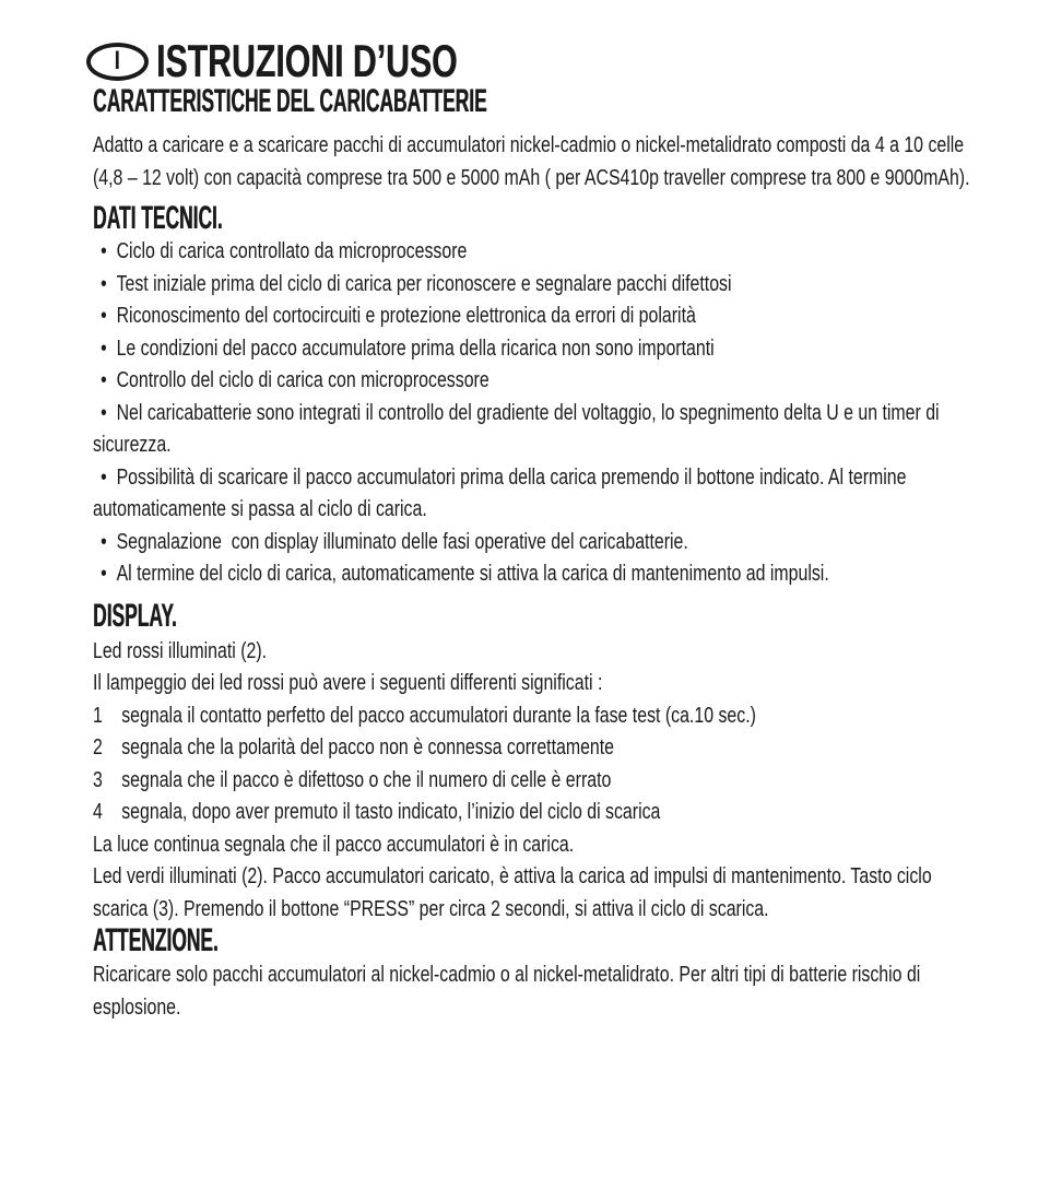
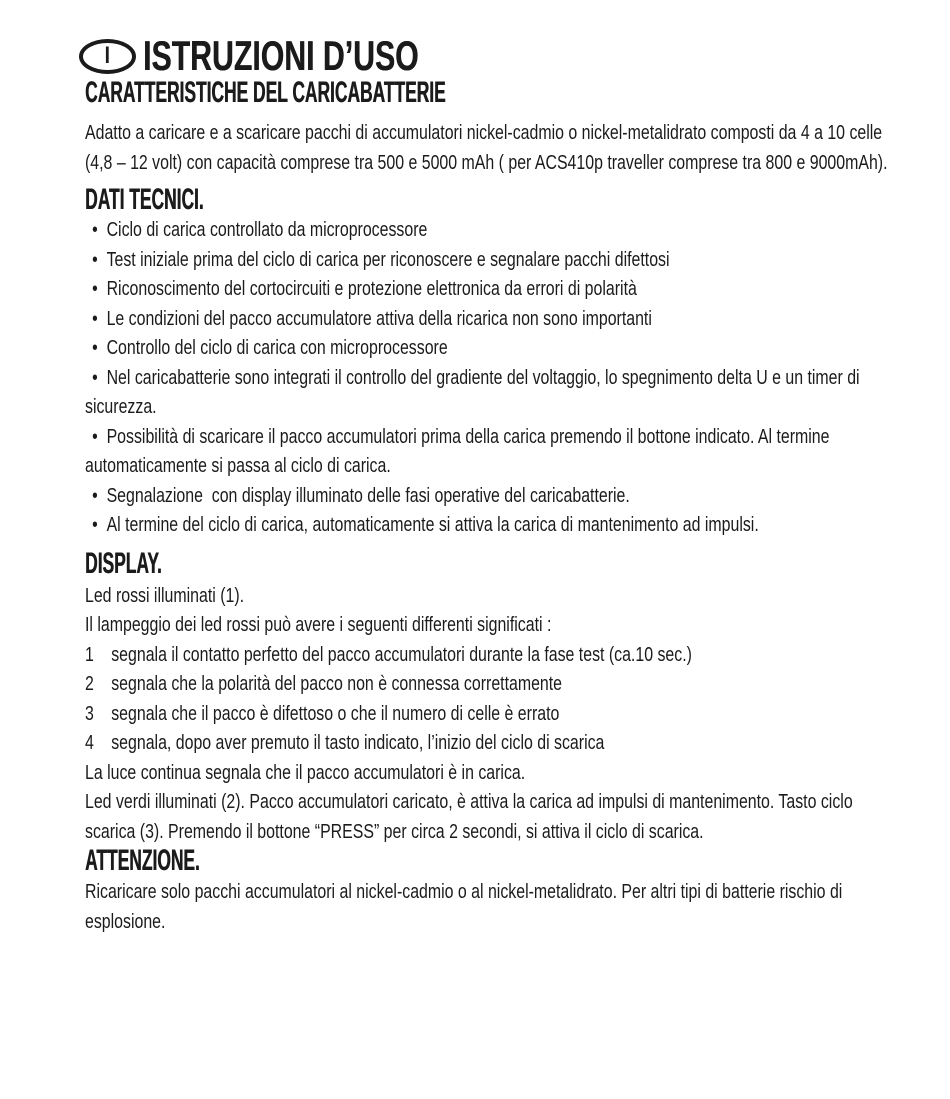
  I
  ISTRUZIONI D’USO
  CARATTERISTICHE DEL CARICABATTERIE
  Adatto a caricare e a scaricare pacchi di accumulatori nickel-cadmio o nickel-metalidrato composti da 4 a 10 celle (4,8 – 12 volt) con capacità comprese tra 500 e 5000 mAh ( per ACS410p traveller comprese tra 800 e 9000mAh).
  DATI TECNICI.
  Ciclo di carica controllato da microprocessore
  Test iniziale prima del ciclo di carica per riconoscere e segnalare pacchi difettosi
  Riconoscimento del cortocircuiti e protezione elettronica da errori di polarità
- Le condizioni del pacco accumulatore prima della ricarica non sono importanti
+ Le condizioni del pacco accumulatore attiva della ricarica non sono importanti
  Controllo del ciclo di carica con microprocessore
  Nel caricabatterie sono integrati il controllo del gradiente del voltaggio, lo spegnimento delta U e un timer di sicurezza.
  Possibilità di scaricare il pacco accumulatori prima della carica premendo il bottone indicato. Al termine automaticamente si passa al ciclo di carica.
  Segnalazione con display illuminato delle fasi operative del caricabatterie.
  Al termine del ciclo di carica, automaticamente si attiva la carica di mantenimento ad impulsi.
  DISPLAY.
- Led rossi illuminati (2).
+ Led rossi illuminati (1).
  Il lampeggio dei led rossi può avere i seguenti differenti significati :
  1 segnala il contatto perfetto del pacco accumulatori durante la fase test (ca.10 sec.)
  2 segnala che la polarità del pacco non è connessa correttamente
  3 segnala che il pacco è difettoso o che il numero di celle è errato
  4 segnala, dopo aver premuto il tasto indicato, l’inizio del ciclo di scarica
  La luce continua segnala che il pacco accumulatori è in carica.
  Led verdi illuminati (2). Pacco accumulatori caricato, è attiva la carica ad impulsi di mantenimento. Tasto ciclo scarica (3). Premendo il bottone “PRESS” per circa 2 secondi, si attiva il ciclo di scarica.
  ATTENZIONE.
  Ricaricare solo pacchi accumulatori al nickel-cadmio o al nickel-metalidrato. Per altri tipi di batterie rischio di esplosione.
